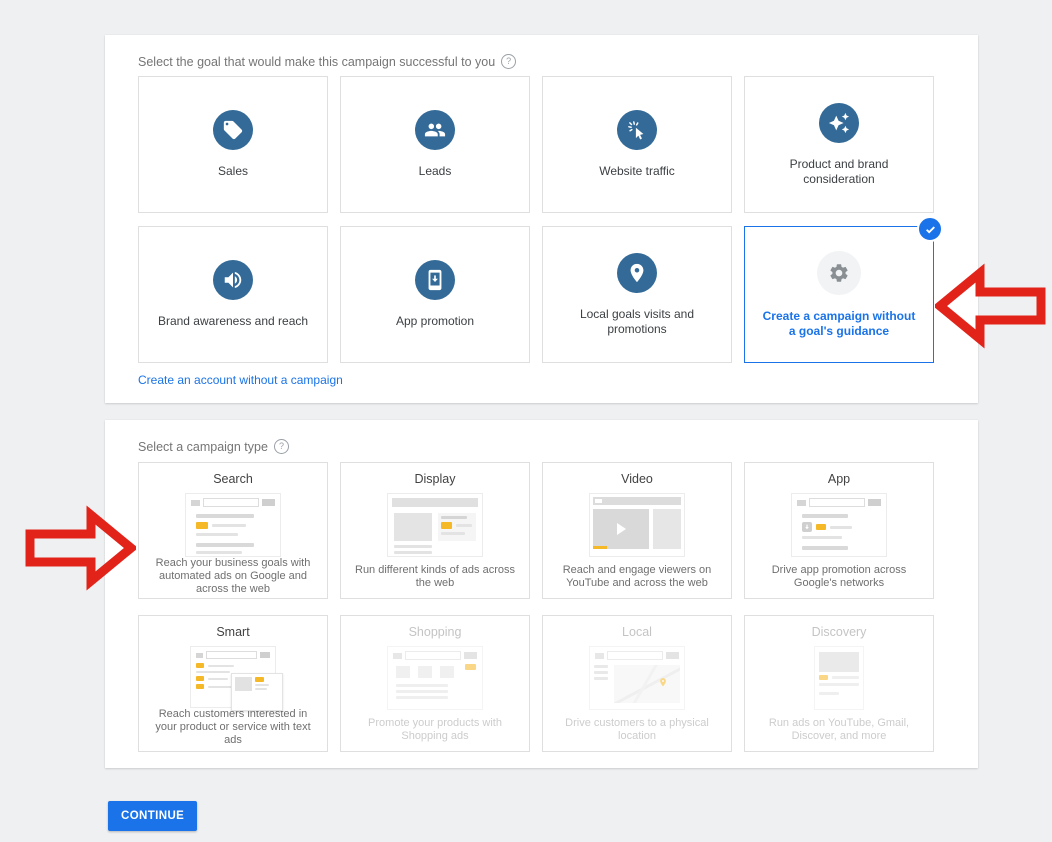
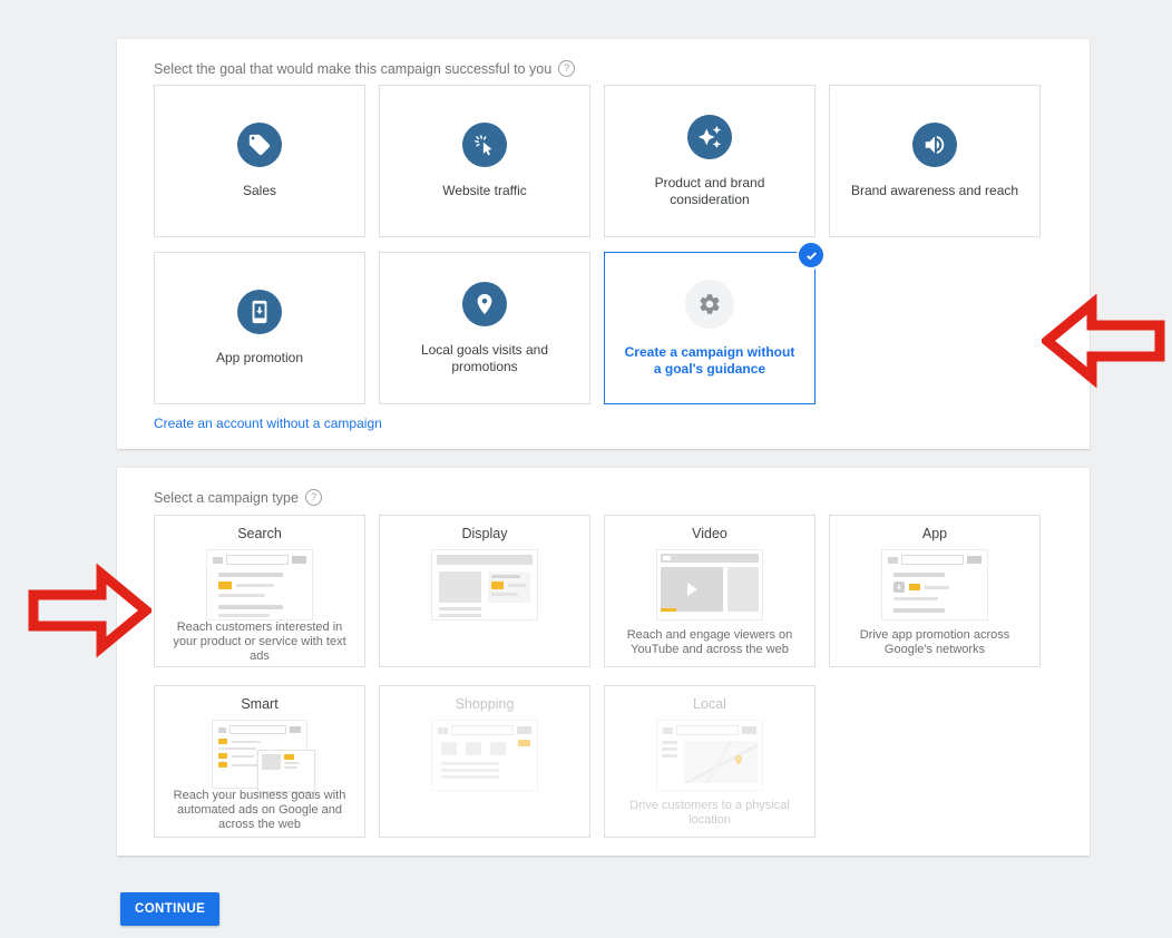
  Select the goal that would make this campaign successful to you
  ?
  Sales
- Leads
  Website traffic
  Product and brand consideration
  Brand awareness and reach
  App promotion
  Local goals visits and promotions
  Create a campaign without a goal's guidance
  Create an account without a campaign
  Select a campaign type
  ?
  Search
- Reach your business goals with automated ads on Google and across the web
+ Reach customers interested in your product or service with text ads
  Display
- Run different kinds of ads across the web
  Video
  Reach and engage viewers on YouTube and across the web
  App
  Drive app promotion across Google's networks
  Smart
- Reach customers interested in your product or service with text ads
+ Reach your business goals with automated ads on Google and across the web
  Shopping
- Promote your products with Shopping ads
  Local
  Drive customers to a physical location
- Discovery
- Run ads on YouTube, Gmail, Discover, and more
  CONTINUE
